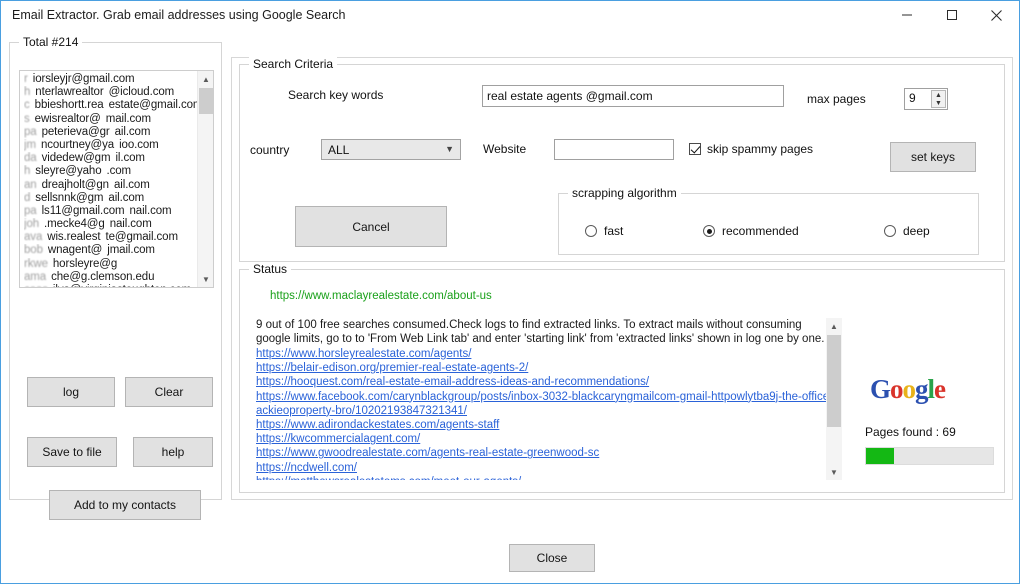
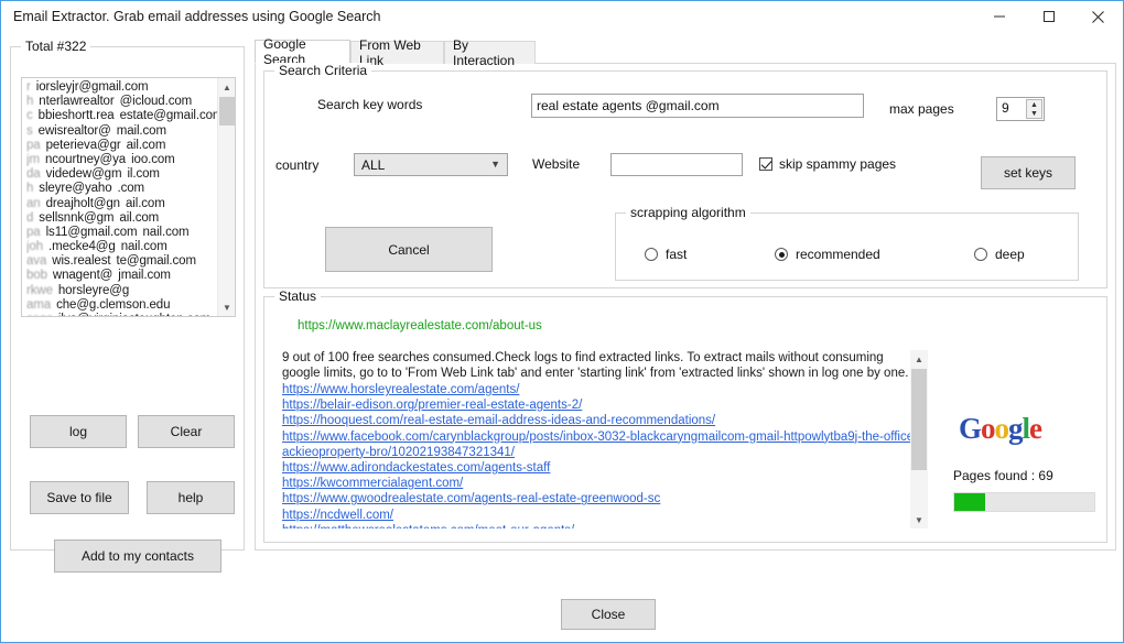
  Email Extractor. Grab email addresses using Google Search
- Total #214
+ Total #322
  r iorsleyjr@gmail.com
  h nterlawrealtor @icloud.com
  c bbieshortt.rea estate@gmail.co
  s ewisrealtor@ mail.com
  pa peterieva@gr ail.com
  jm ncourtney@ya ioo.com
  da videdew@gm il.com
  h sleyre@yaho .com
  an dreajholt@gn ail.com
  d sellsnnk@gm ail.com
  pa ls11@gmail.com nail.com
  joh .mecke4@g nail.com
  ava wis.realest te@gmail.com
  bob wnagent@ jmail.com
  rkwe horsleyre@g
  ama che@g.clemson.edu
  ▲
  ▼
  log
  Clear
  Save to file
  help
  Add to my contacts
+ Google Search
+ From Web Link
+ By Interaction
  Search Criteria
  Search key words
  real estate agents @gmail.com
  max pages
  9
  country
  ALL
  ▼
  Website
  skip spammy pages
  set keys
  Cancel
  scrapping algorithm
  fast
  recommended
  deep
  Status
  https://www.maclayrealestate.com/about-us
  9 out of 100 free searches consumed.Check logs to find extracted links. To extract mails without consuming google limits, go to to 'From Web Link tab' and enter 'starting link' from 'extracted links' shown in log one by one.
  https://www.horsleyrealestate.com/agents/
  https://belair-edison.org/premier-real-estate-agents-2/
  https://hooquest.com/real-estate-email-address-ideas-and-recommendations/
  https://www.facebook.com/carynblackgroup/posts/inbox-3032-blackcaryngmailcom-gmail-httpowlytba9j-the-officackieoproperty-bro/10202193847321341/
  https://www.adirondackestates.com/agents-staff
  https://kwcommercialagent.com/
  https://www.gwoodrealestate.com/agents-real-estate-greenwood-sc
  https://ncdwell.com/
  ▲
  ▼
  Google
  Pages found : 69
  Close
